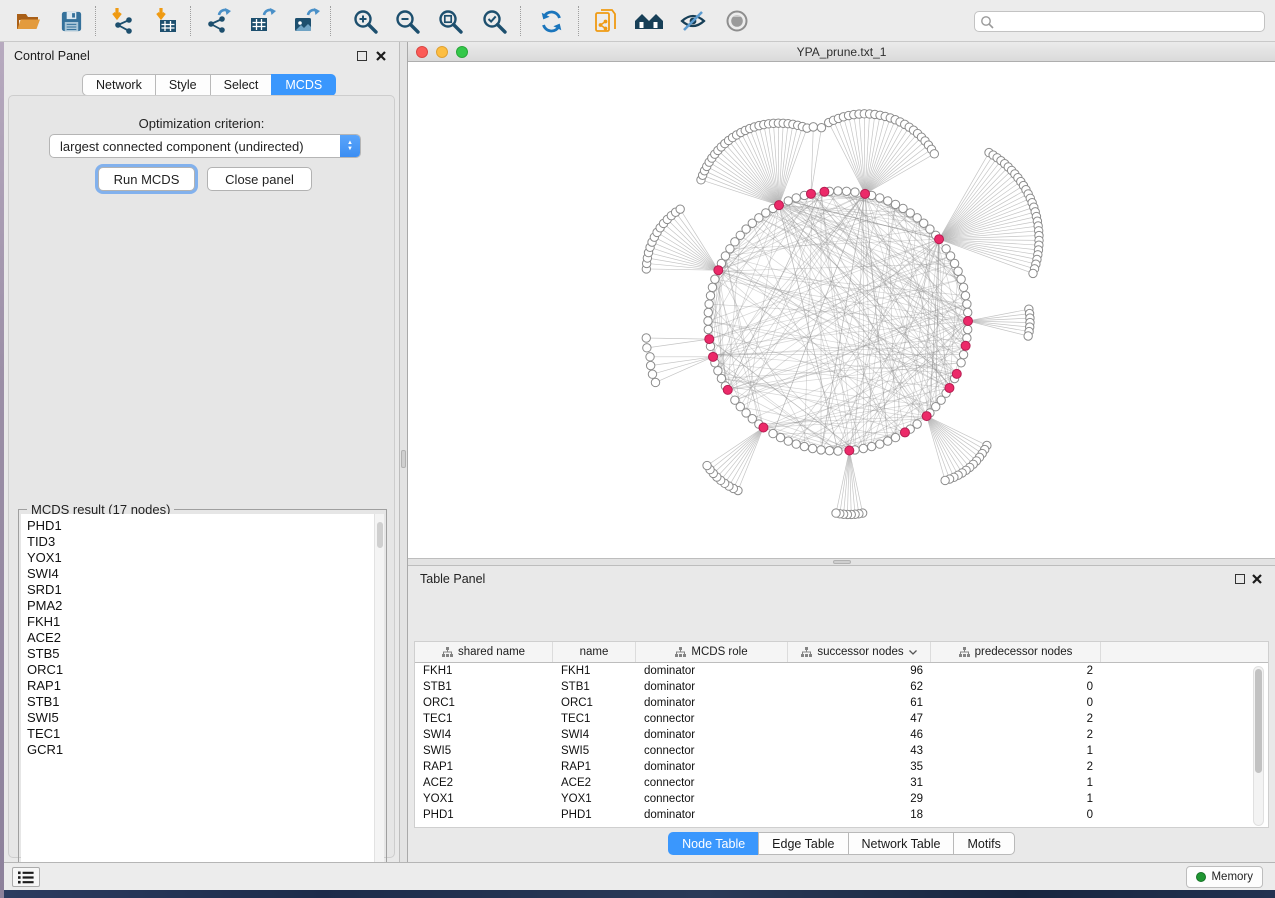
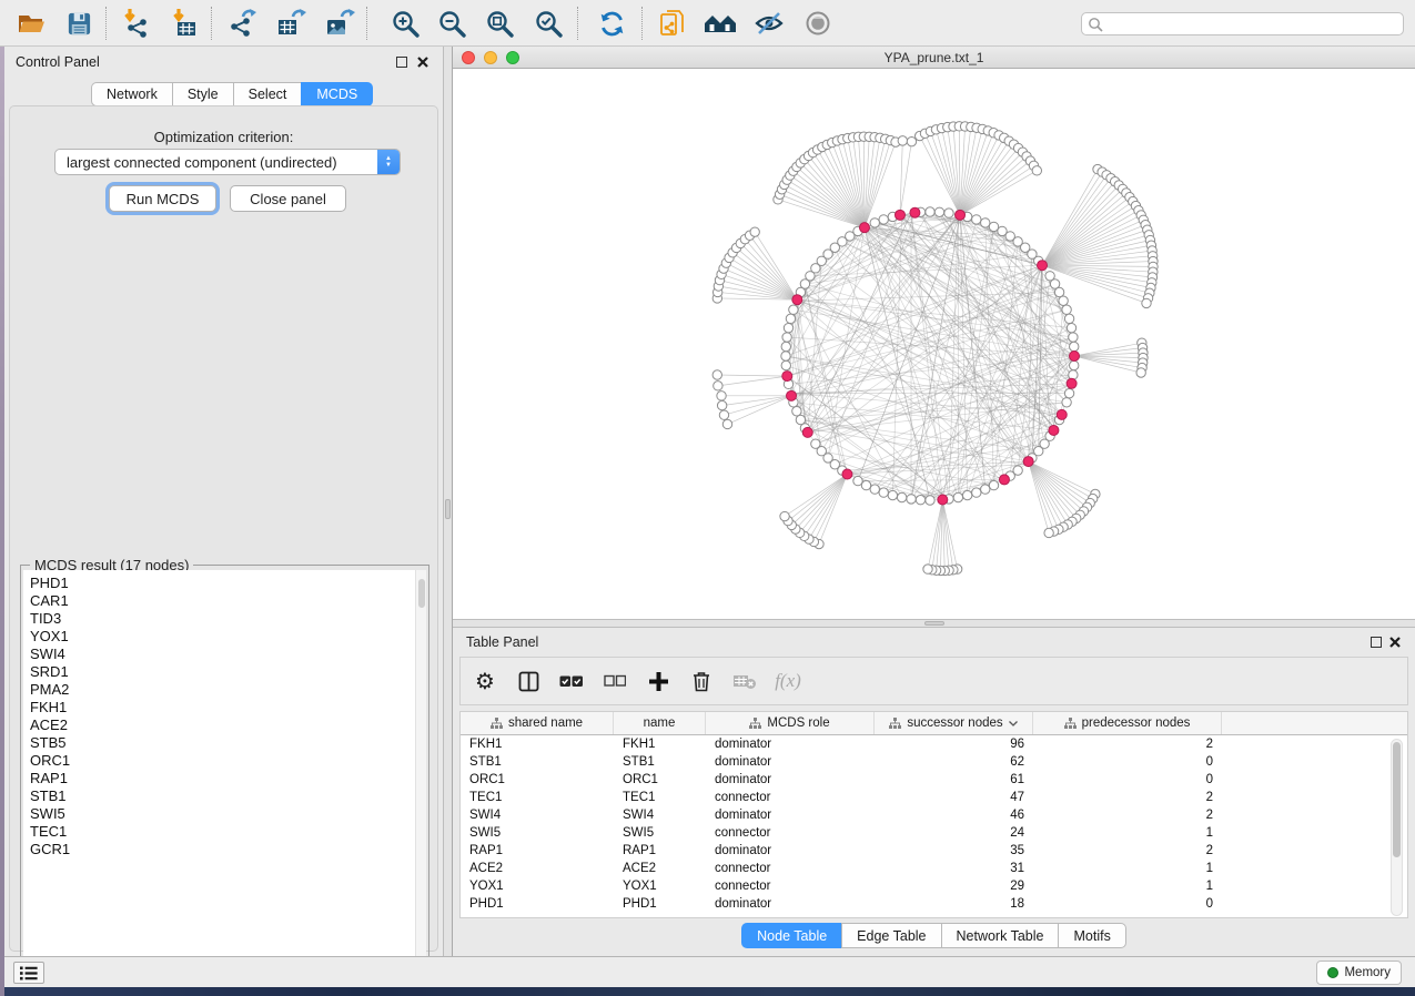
  Control Panel
  Network
  Style
  Select
  MCDS
  Optimization criterion:
  largest connected component (undirected)
  Run MCDS
  Close panel
  MCDS result (17 nodes)
  PHD1
+ CAR1
  TID3
  YOX1
  SWI4
  SRD1
  PMA2
  FKH1
  ACE2
  STB5
  ORC1
  RAP1
  STB1
  SWI5
  TEC1
  GCR1
  YPA_prune.txt_1
  Table Panel
+ ⚙
+ f(x)
  shared name
  name
  MCDS role
  successor nodes
  predecessor nodes
  FKH1
  FKH1
  dominator
  96
  2
  STB1
  STB1
  dominator
  62
  0
  ORC1
  ORC1
  dominator
  61
  0
  TEC1
  TEC1
  connector
  47
  2
  SWI4
  SWI4
  dominator
  46
  2
  SWI5
  SWI5
  connector
- 43
+ 24
  1
  RAP1
  RAP1
  dominator
  35
  2
  ACE2
  ACE2
  connector
  31
  1
  YOX1
  YOX1
  connector
  29
  1
  PHD1
  PHD1
  dominator
  18
  0
  Node Table
  Edge Table
  Network Table
  Motifs
  Memory
